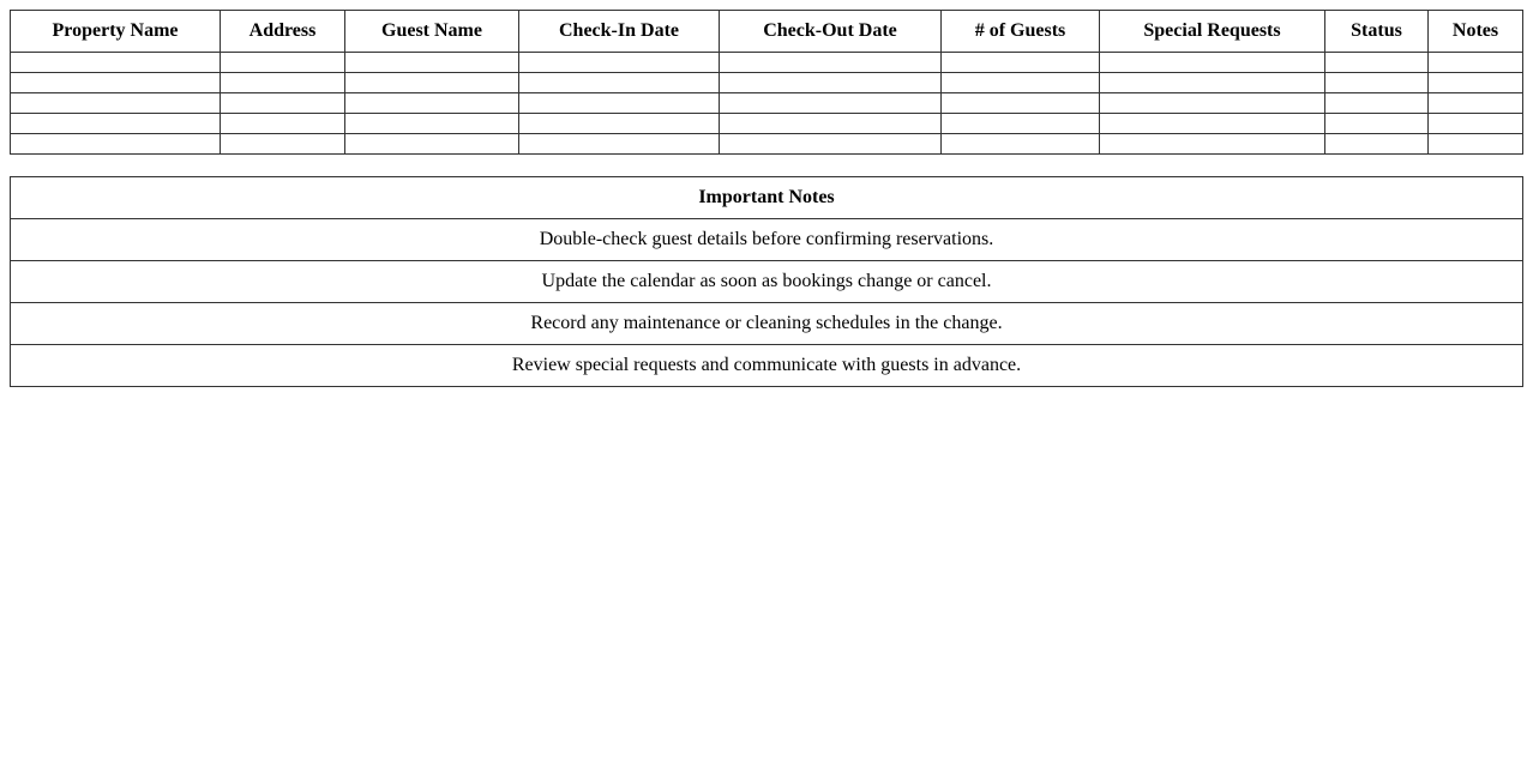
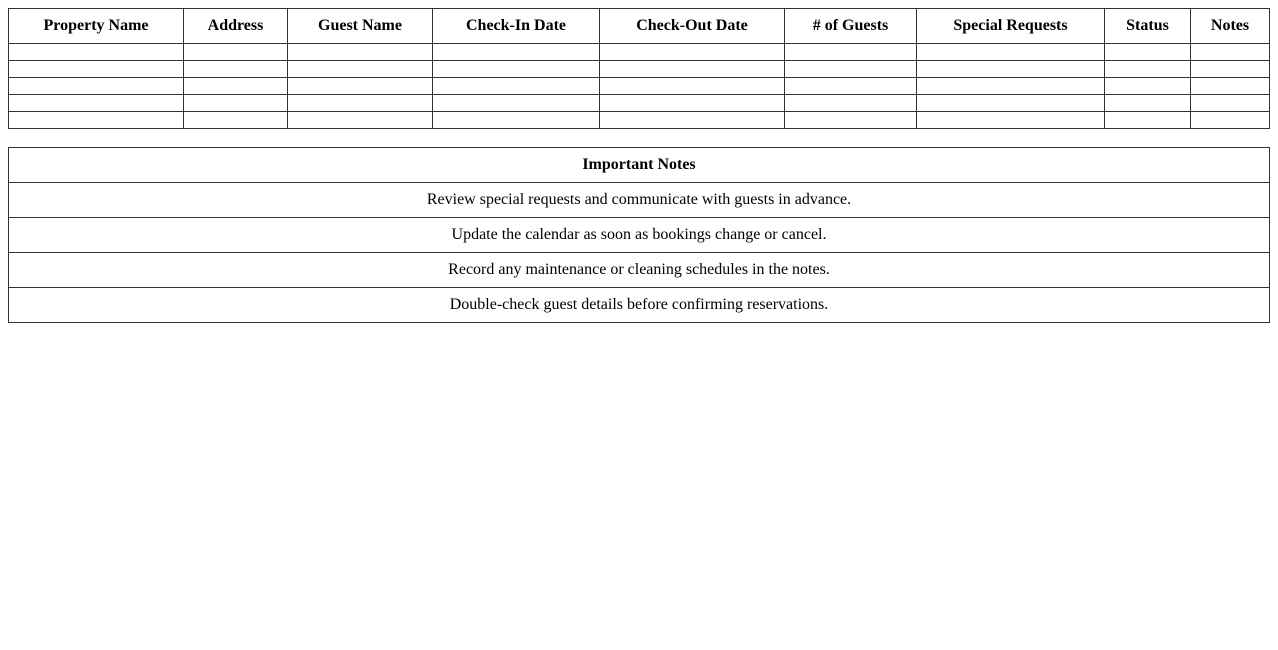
  Property Name	Address	Guest Name	Check-In Date	Check-Out Date	# of Guests	Special Requests	Status	Notes
  Important Notes
- Double-check guest details before confirming reservations.
+ Review special requests and communicate with guests in advance.
  Update the calendar as soon as bookings change or cancel.
- Record any maintenance or cleaning schedules in the change.
+ Record any maintenance or cleaning schedules in the notes.
- Review special requests and communicate with guests in advance.
+ Double-check guest details before confirming reservations.
